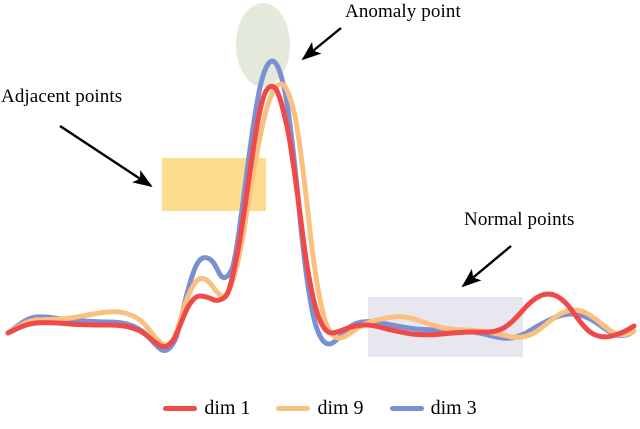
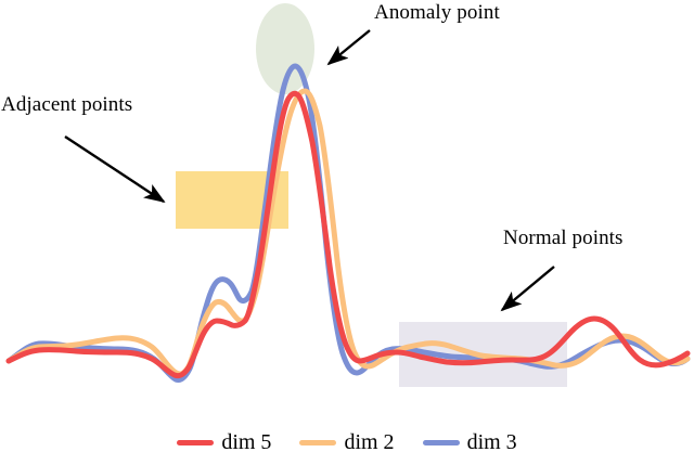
  Anomaly point
  Adjacent points
  Normal points
- dim 1
+ dim 5
- dim 9
+ dim 2
  dim 3
